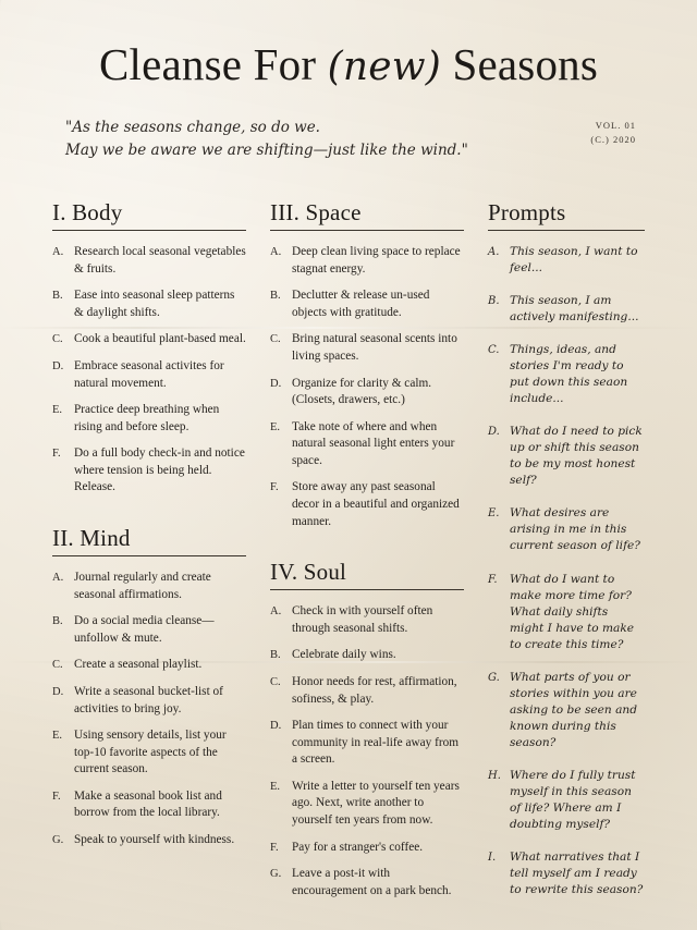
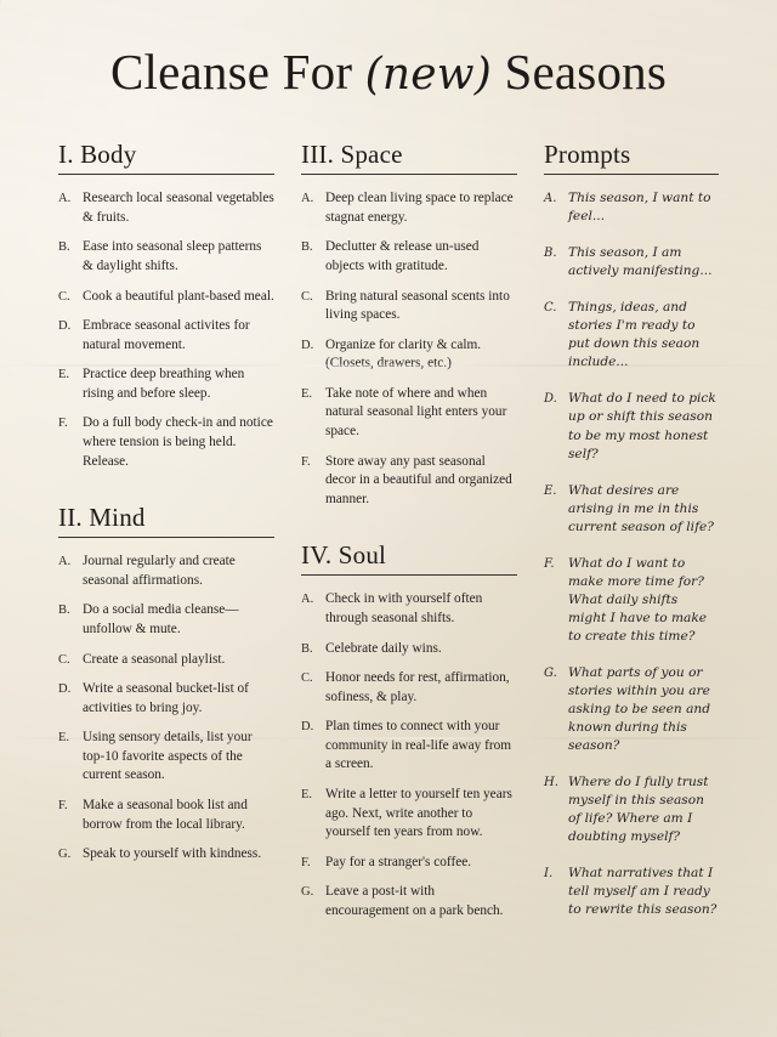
- "As the seasons change, so do we.
- May we be aware we are shifting—just like the wind."
- VOL. 01
- (C.) 2020
